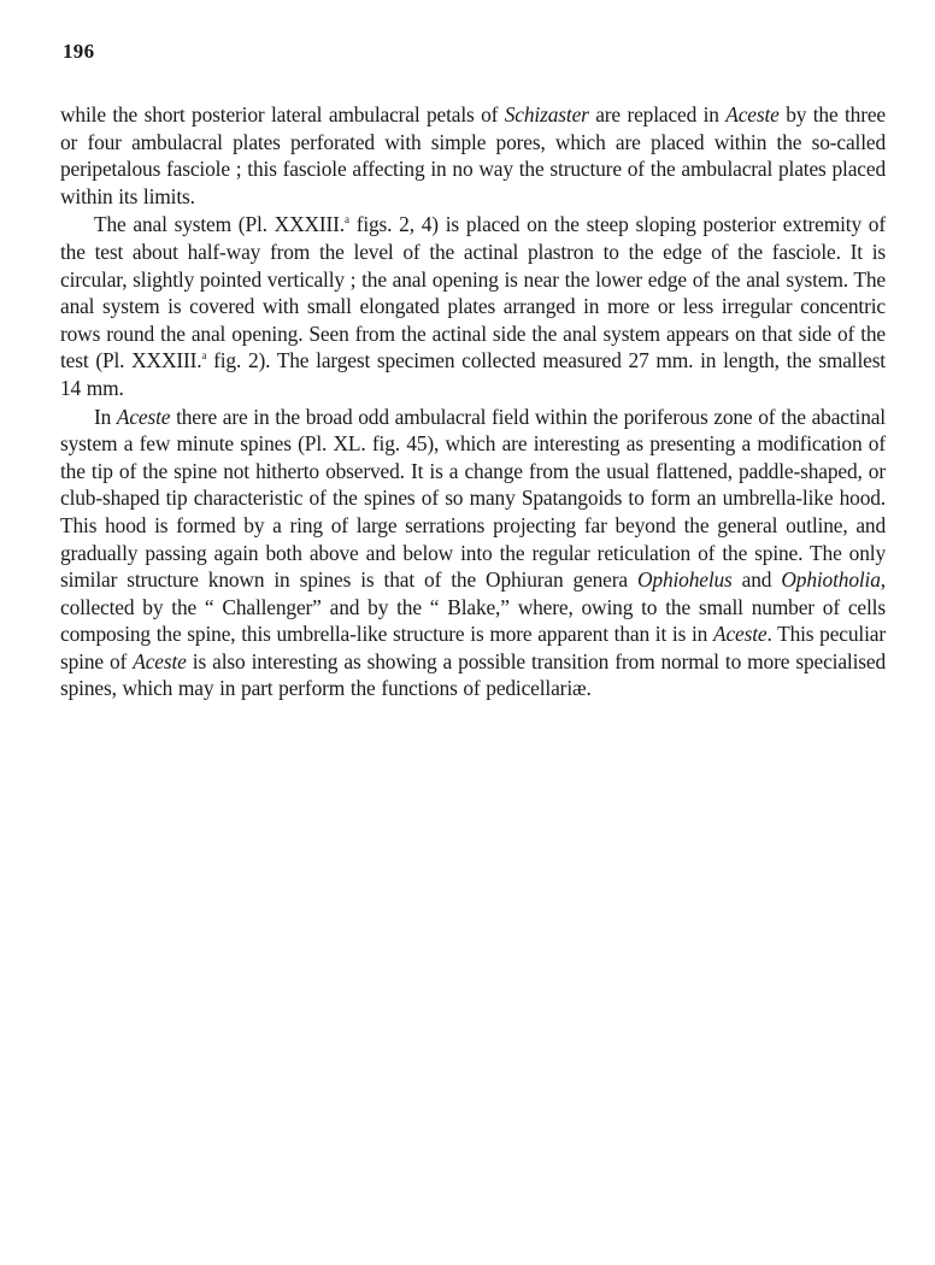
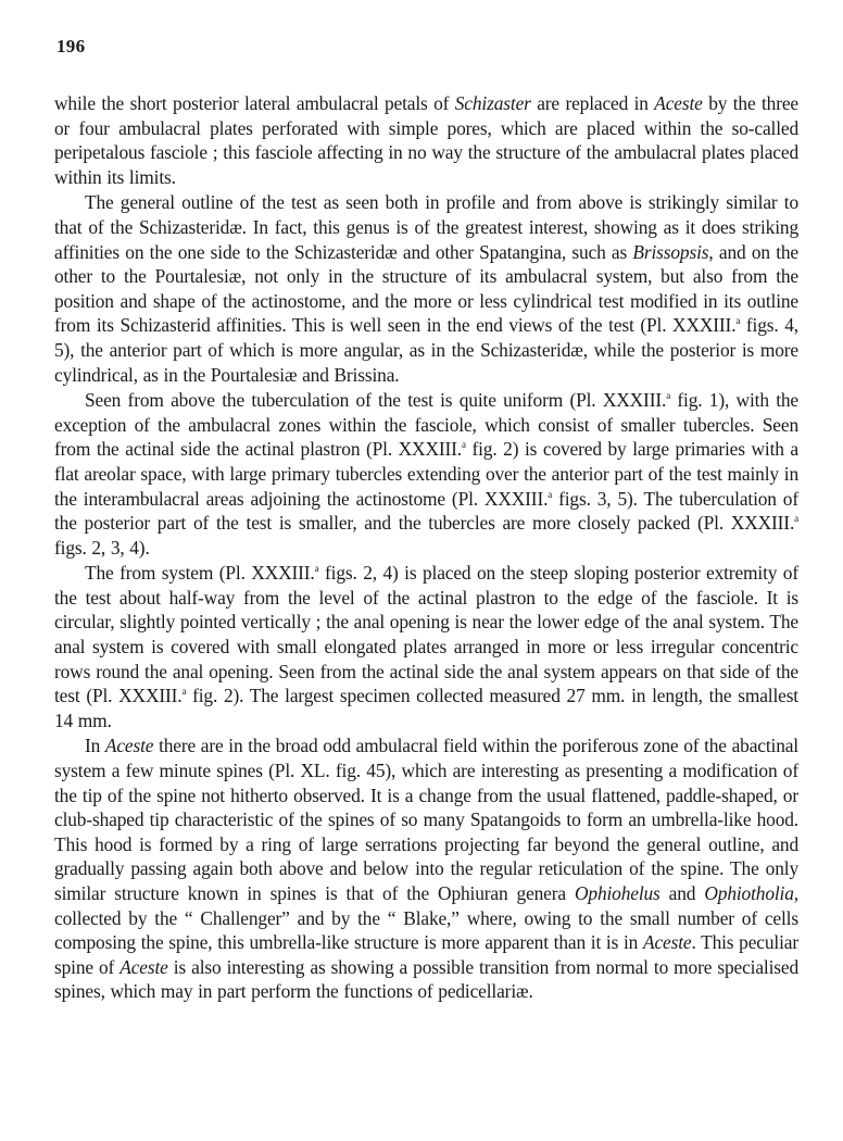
  196
  while the short posterior lateral ambulacral petals of Schizaster are replaced in Aceste by the three or four ambulacral plates perforated with simple pores, which are placed within the so-called peripetalous fasciole ; this fasciole affecting in no way the structure of the ambulacral plates placed within its limits.
+ The general outline of the test as seen both in profile and from above is strikingly similar to that of the Schizasteridæ. In fact, this genus is of the greatest interest, showing as it does striking affinities on the one side to the Schizasteridæ and other Spatangina, such as Brissopsis, and on the other to the Pourtalesiæ, not only in the structure of its ambulacral system, but also from the position and shape of the actinostome, and the more or less cylindrical test modified in its outline from its Schizasterid affinities. This is well seen in the end views of the test (Pl. XXXIII.a figs. 4, 5), the anterior part of which is more angular, as in the Schizasteridæ, while the posterior is more cylindrical, as in the Pourta­lesiæ and Brissina.
+ Seen from above the tuberculation of the test is quite uniform (Pl. XXXIII.a fig. 1), with the exception of the ambulacral zones within the fasciole, which consist of smaller tuber­cles. Seen from the actinal side the actinal plastron (Pl. XXXIII.a fig. 2) is covered by large primaries with a flat areolar space, with large primary tubercles extending over the anterior part of the test mainly in the interambulacral areas adjoining the actinostome (Pl. XXXIII.a figs. 3, 5). The tuberculation of the posterior part of the test is smaller, and the tubercles are more closely packed (Pl. XXXIII.a figs. 2, 3, 4).
- The anal system (Pl. XXXIII.a figs. 2, 4) is placed on the steep sloping posterior extremity of the test about half-way from the level of the actinal plastron to the edge of the fasciole. It is circular, slightly pointed vertically ; the anal opening is near the lower edge of the anal system. The anal system is covered with small elongated plates arranged in more or less irregular concentric rows round the anal opening. Seen from the actinal side the anal system appears on that side of the test (Pl. XXXIII.a fig. 2). The largest specimen collected measured 27 mm. in length, the smallest 14 mm.
+ The from system (Pl. XXXIII.a figs. 2, 4) is placed on the steep sloping posterior extremity of the test about half-way from the level of the actinal plastron to the edge of the fasciole. It is circular, slightly pointed vertically ; the anal opening is near the lower edge of the anal system. The anal system is covered with small elongated plates arranged in more or less irregular concentric rows round the anal opening. Seen from the actinal side the anal system appears on that side of the test (Pl. XXXIII.a fig. 2). The largest specimen collected measured 27 mm. in length, the smallest 14 mm.
  In Aceste there are in the broad odd ambulacral field within the poriferous zone of the abactinal system a few minute spines (Pl. XL. fig. 45), which are interesting as pre­senting a modification of the tip of the spine not hitherto observed. It is a change from the usual flattened, paddle-shaped, or club-shaped tip characteristic of the spines of so many Spatangoids to form an umbrella-like hood. This hood is formed by a ring of large serrations projecting far beyond the general outline, and gradually passing again both above and below into the regular reticulation of the spine. The only similar structure known in spines is that of the Ophiuran genera Ophiohelus and Ophiotholia, collected by the “ Challenger” and by the “ Blake,” where, owing to the small number of cells composing the spine, this umbrella-like structure is more apparent than it is in Aceste. This peculiar spine of Aceste is also interesting as showing a possible transition from normal to more specialised spines, which may in part perform the functions of pedicellariæ.
